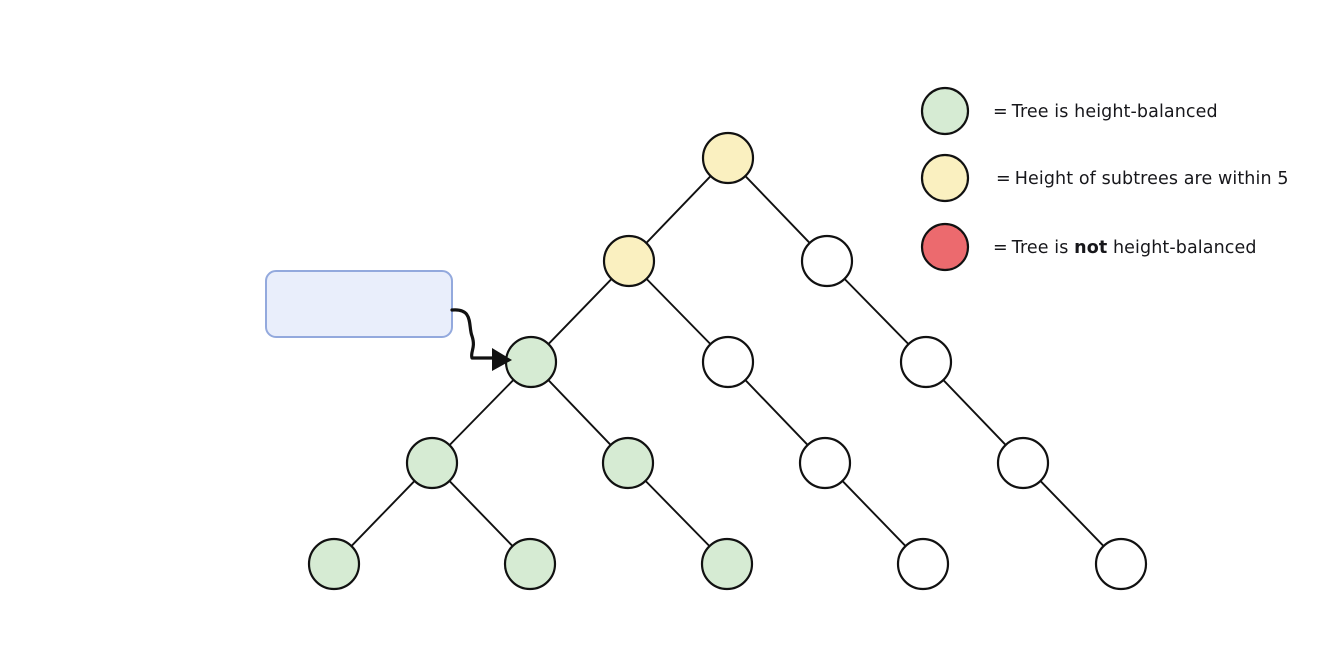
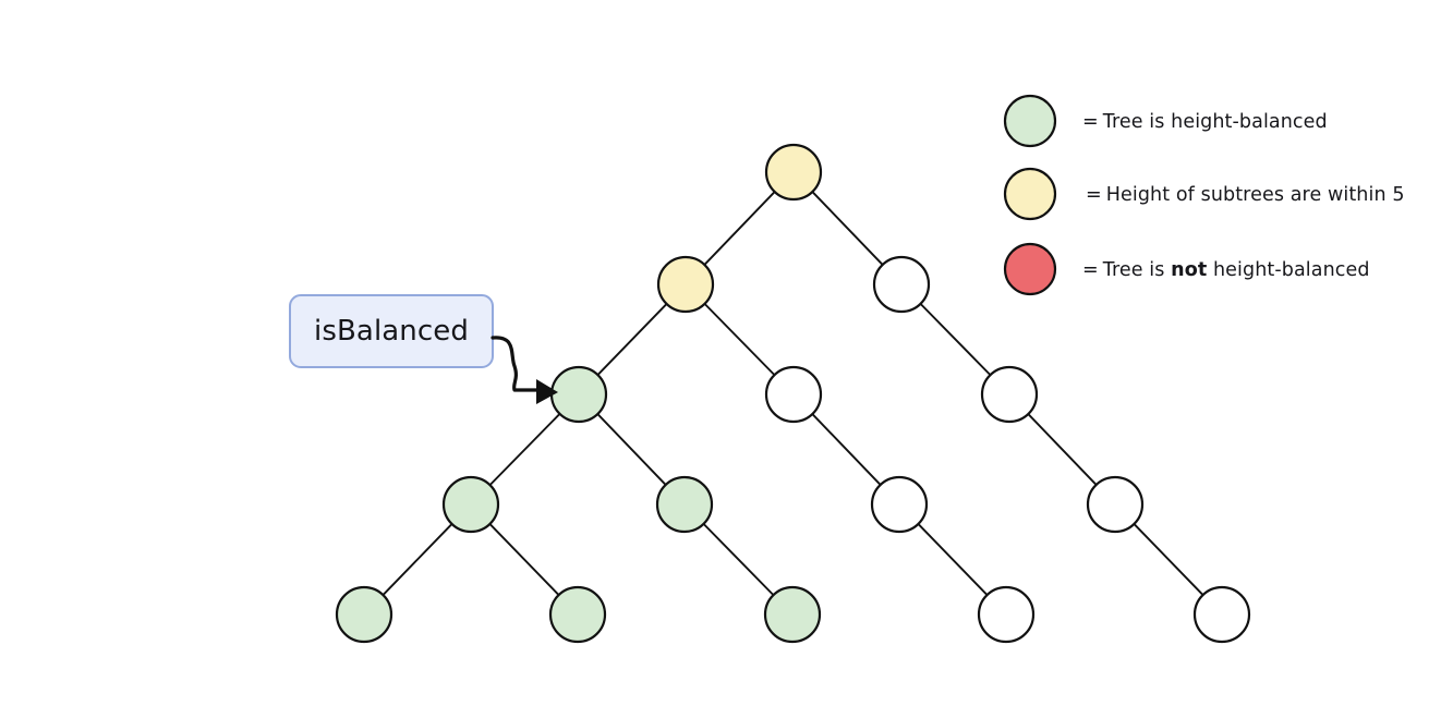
+ isBalanced
  = Tree is height-balanced
  = Height of subtrees are within 5
  = Tree is not height-balanced
